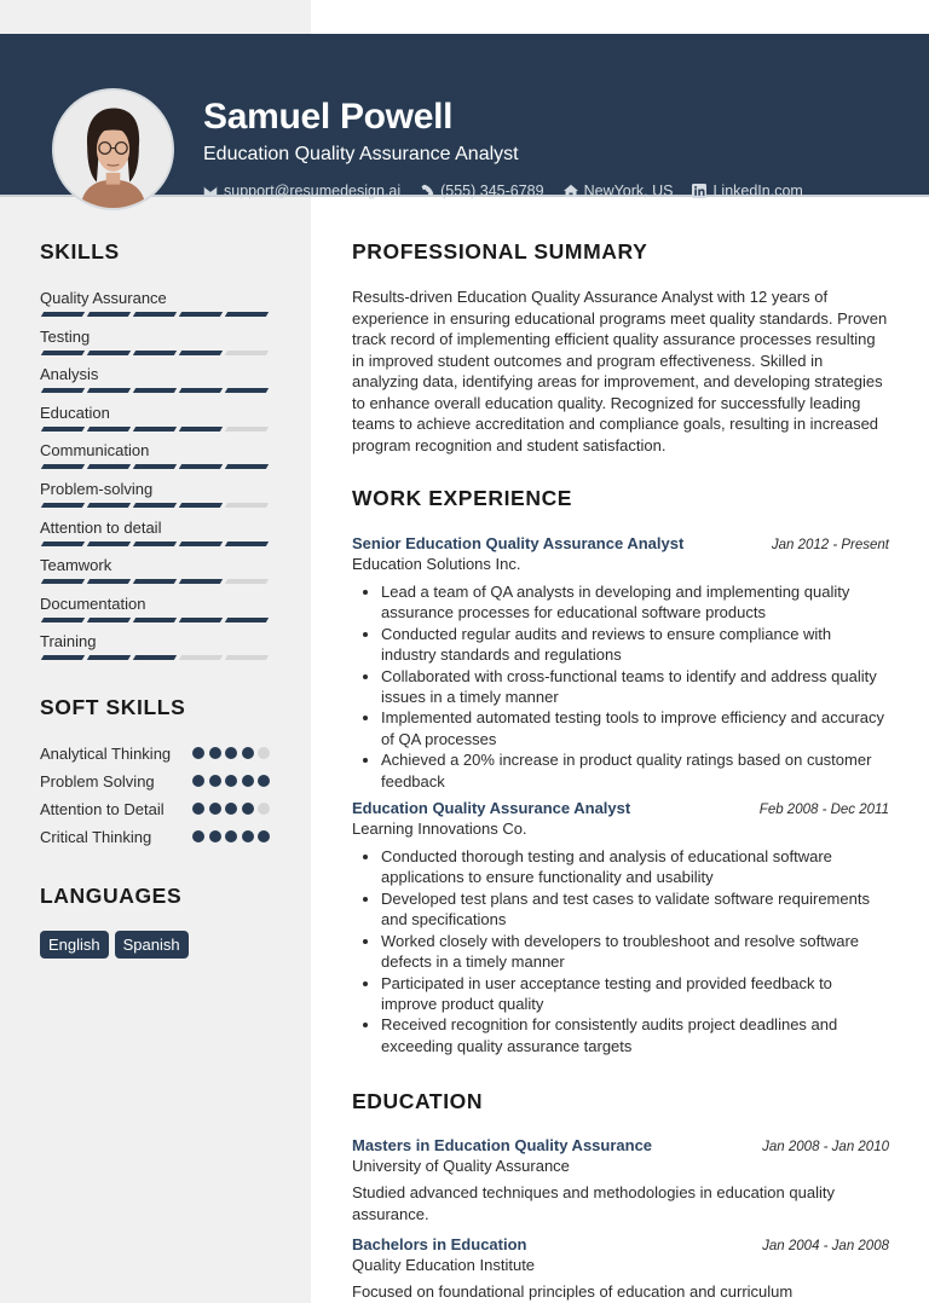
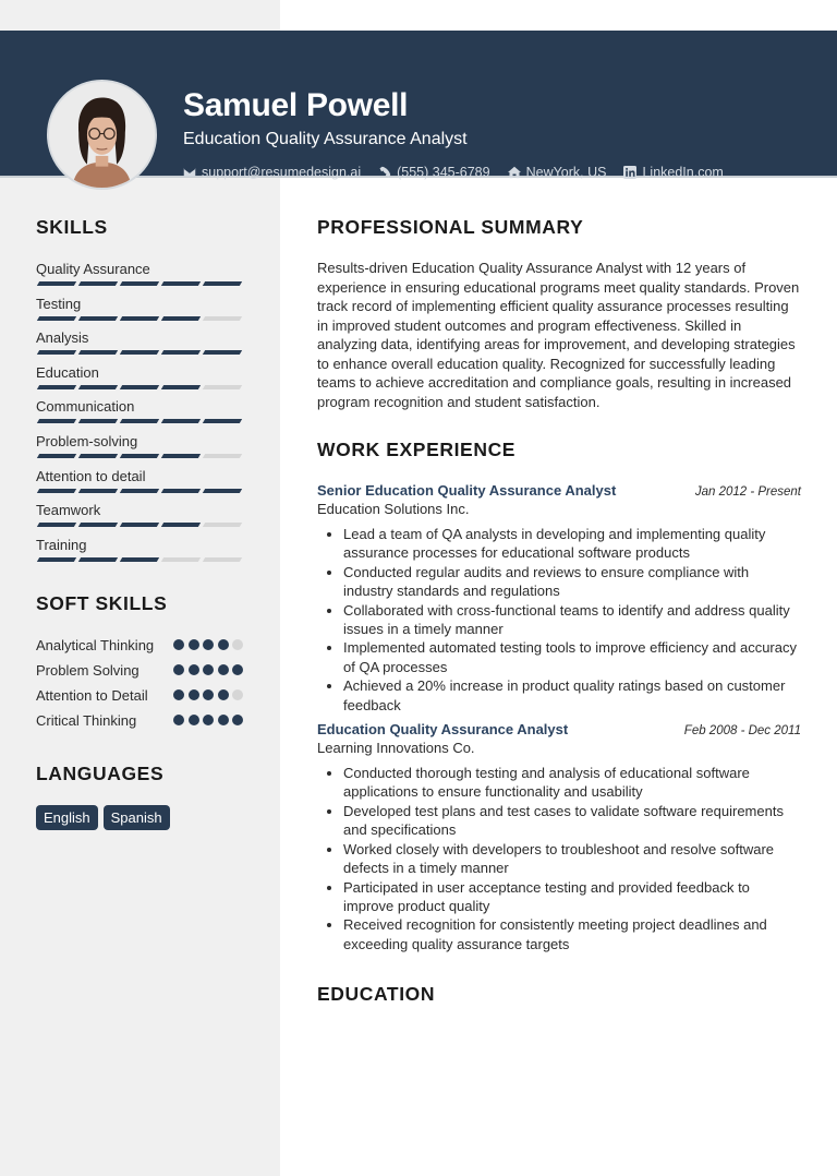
  Samuel Powell
  Education Quality Assurance Analyst
  support@resumedesign.ai
  (555) 345-6789
  NewYork, US
  LinkedIn.com
  SKILLS
  Quality Assurance
  Testing
  Analysis
  Education
  Communication
  Problem-solving
  Attention to detail
  Teamwork
- Documentation
  Training
  SOFT SKILLS
  Analytical Thinking
  Problem Solving
  Attention to Detail
  Critical Thinking
  LANGUAGES
  English
  Spanish
  PROFESSIONAL SUMMARY
  Results-driven Education Quality Assurance Analyst with 12 years of experience in ensuring educational programs meet quality standards. Proven track record of implementing efficient quality assurance processes resulting in improved student outcomes and program effectiveness. Skilled in analyzing data, identifying areas for improvement, and developing strategies to enhance overall education quality. Recognized for successfully leading teams to achieve accreditation and compliance goals, resulting in increased program recognition and student satisfaction.
  WORK EXPERIENCE
  Senior Education Quality Assurance Analyst
  Jan 2012 - Present
  Education Solutions Inc.
  Lead a team of QA analysts in developing and implementing quality assurance processes for educational software products
  Conducted regular audits and reviews to ensure compliance with industry standards and regulations
  Collaborated with cross-functional teams to identify and address quality issues in a timely manner
  Implemented automated testing tools to improve efficiency and accuracy of QA processes
  Achieved a 20% increase in product quality ratings based on customer feedback
  Education Quality Assurance Analyst
  Feb 2008 - Dec 2011
  Learning Innovations Co.
  Conducted thorough testing and analysis of educational software applications to ensure functionality and usability
  Developed test plans and test cases to validate software requirements and specifications
  Worked closely with developers to troubleshoot and resolve software defects in a timely manner
  Participated in user acceptance testing and provided feedback to improve product quality
- Received recognition for consistently audits project deadlines and exceeding quality assurance targets
+ Received recognition for consistently meeting project deadlines and exceeding quality assurance targets
  EDUCATION
- Masters in Education Quality Assurance
- Jan 2008 - Jan 2010
- University of Quality Assurance
- Studied advanced techniques and methodologies in education quality assurance.
- Bachelors in Education
- Jan 2004 - Jan 2008
- Quality Education Institute
- Focused on foundational principles of education and curriculum
